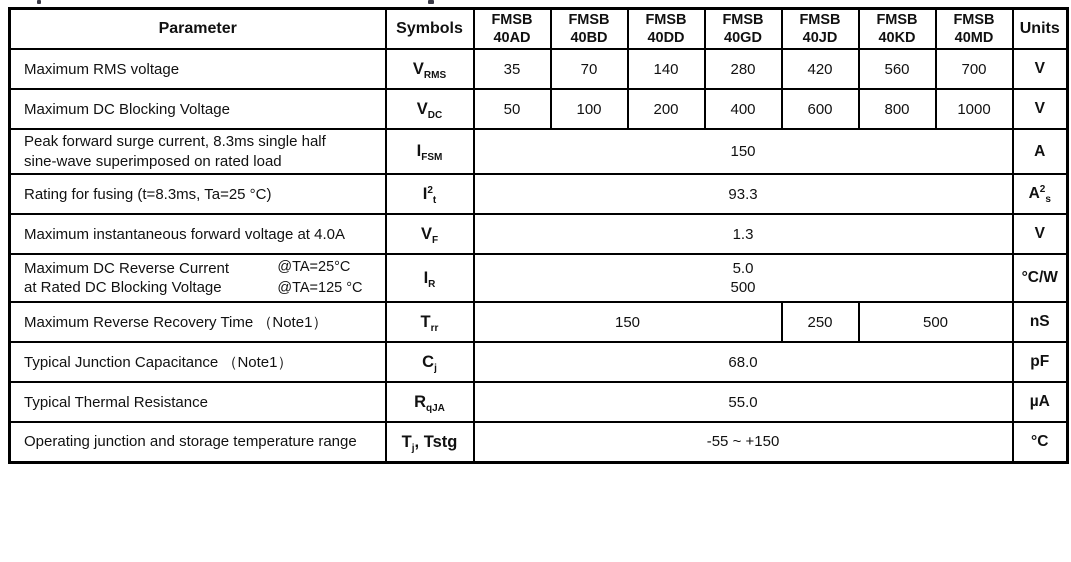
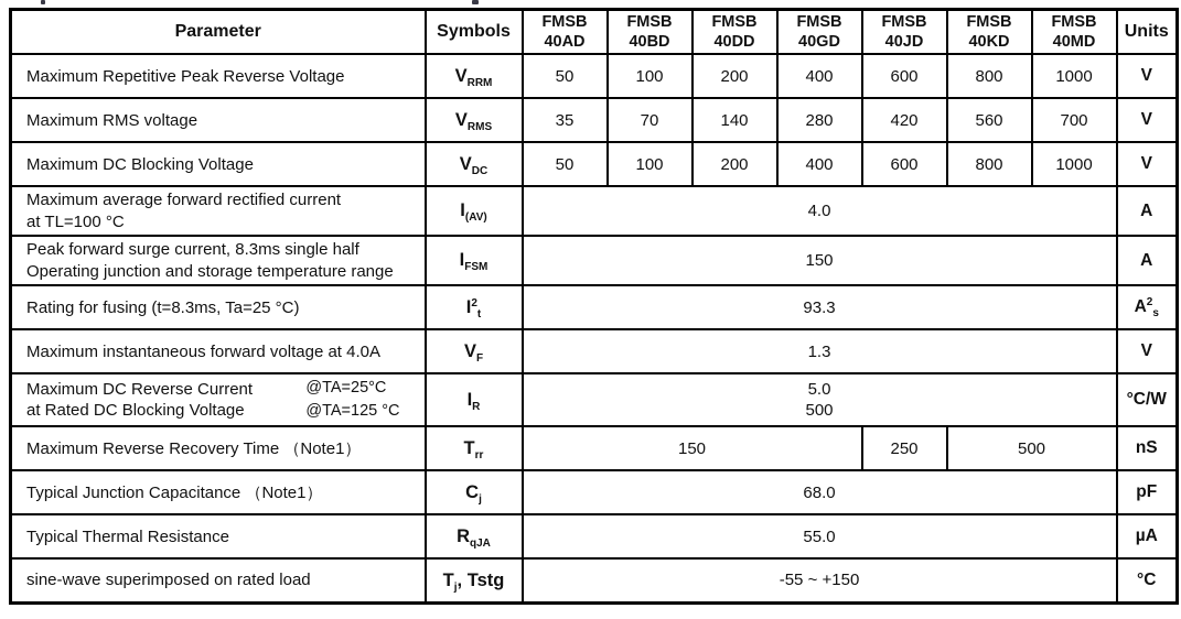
  Parameter	Symbols	FMSB 40AD	FMSB 40BD	FMSB 40DD	FMSB 40GD	FMSB 40JD	FMSB 40KD	FMSB 40MD	Units
+ Maximum Repetitive Peak Reverse Voltage	VRRM	50	100	200	400	600	800	1000	V
  Maximum RMS voltage	VRMS	35	70	140	280	420	560	700	V
  Maximum DC Blocking Voltage	VDC	50	100	200	400	600	800	1000	V
+ Maximum average forward rectified currentat TL=100 °C	I(AV)	4.0	A
- Peak forward surge current, 8.3ms single halfsine-wave superimposed on rated load	IFSM	150	A
+ Peak forward surge current, 8.3ms single halfOperating junction and storage temperature range	IFSM	150	A
  Rating for fusing (t=8.3ms, Ta=25 °C)	I2t	93.3	A2s
  Maximum instantaneous forward voltage at 4.0A	VF	1.3	V
  Maximum DC Reverse Currentat Rated DC Blocking Voltage@TA=25°C@TA=125 °C	IR	5.0 500	°C/W
  Maximum Reverse Recovery Time （Note1）	Trr	150	250	500	nS
  Typical Junction Capacitance （Note1）	Cj	68.0	pF
  Typical Thermal Resistance	RqJA	55.0	µA
- Operating junction and storage temperature range	Tj, Tstg	-55 ~ +150	°C
+ sine-wave superimposed on rated load	Tj, Tstg	-55 ~ +150	°C
